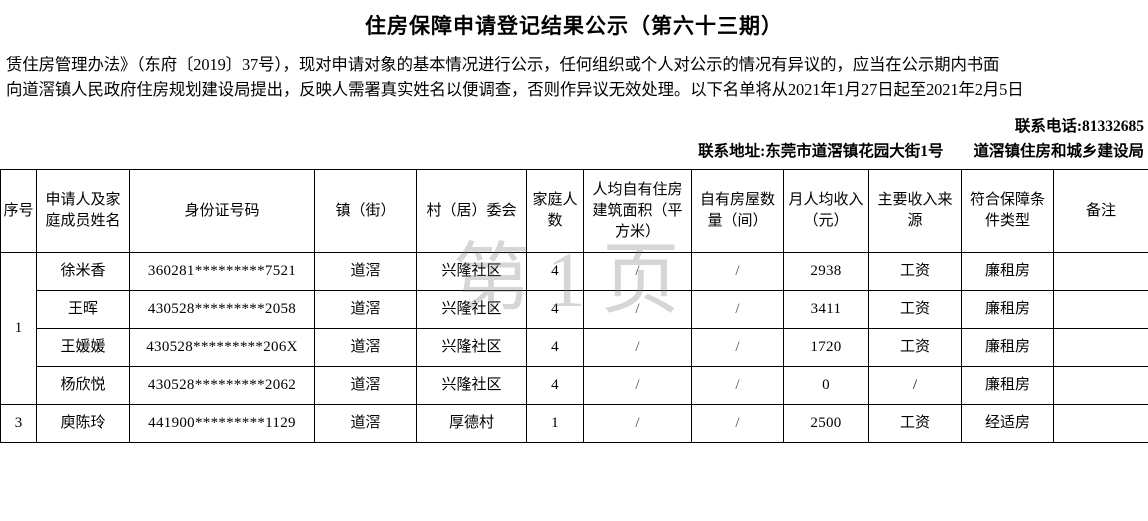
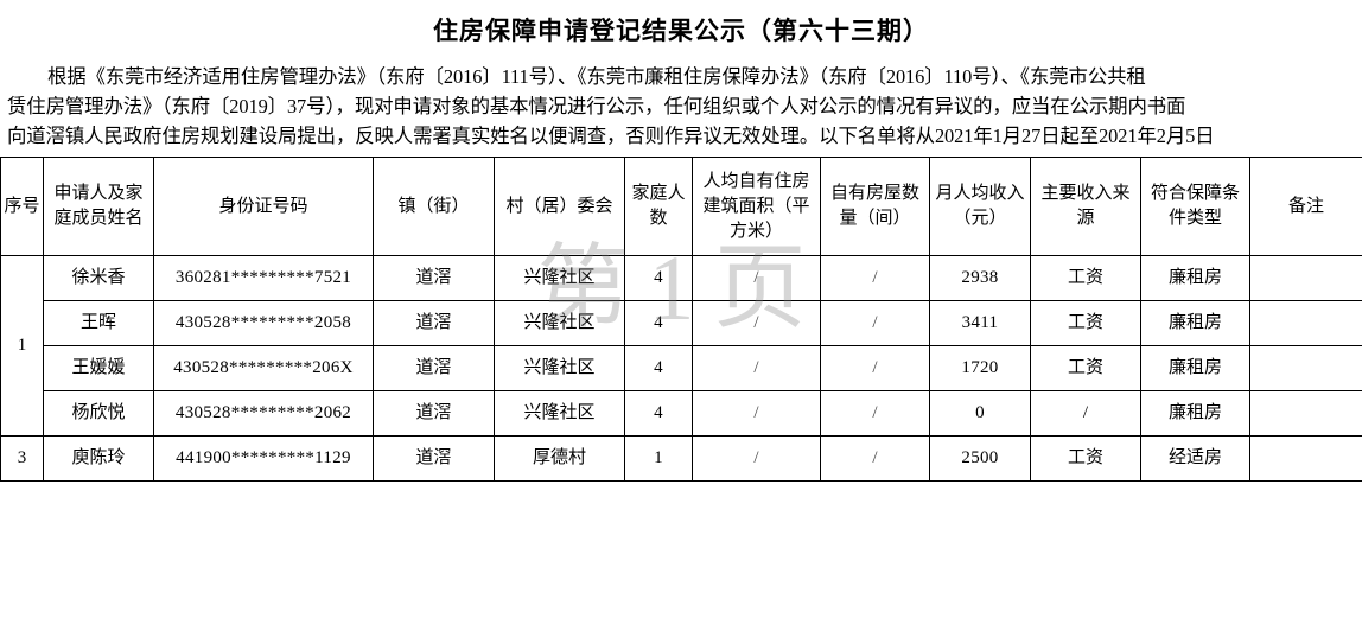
  住房保障申请登记结果公示（第六十三期）
+ 根据《东莞市经济适用住房管理办法》（东府〔2016〕111号）、《东莞市廉租住房保障办法》（东府〔2016〕110号）、《东莞市公共租
  赁住房管理办法》（东府〔2019〕37号），现对申请对象的基本情况进行公示，任何组织或个人对公示的情况有异议的，应当在公示期内书面
  向道滘镇人民政府住房规划建设局提出，反映人需署真实姓名以便调查，否则作异议无效处理。以下名单将从2021年1月27日起至2021年2月5日
- 联系电话:81332685
- 联系地址:东莞市道滘镇花园大街1号 道滘镇住房和城乡建设局
  序号	申请人及家庭成员姓名	身份证号码	镇（街）	村（居）委会	家庭人数	人均自有住房建筑面积（平方米）	自有房屋数量（间）	月人均收入（元）	主要收入来源	符合保障条件类型	备注
  1	徐米香	360281*********7521	道滘	兴隆社区	4	/	/	2938	工资	廉租房
  王晖	430528*********2058	道滘	兴隆社区	4	/	/	3411	工资	廉租房
  王媛媛	430528*********206X	道滘	兴隆社区	4	/	/	1720	工资	廉租房
  杨欣悦	430528*********2062	道滘	兴隆社区	4	/	/	0	/	廉租房
  3	庾陈玲	441900*********1129	道滘	厚德村	1	/	/	2500	工资	经适房
  第1页
